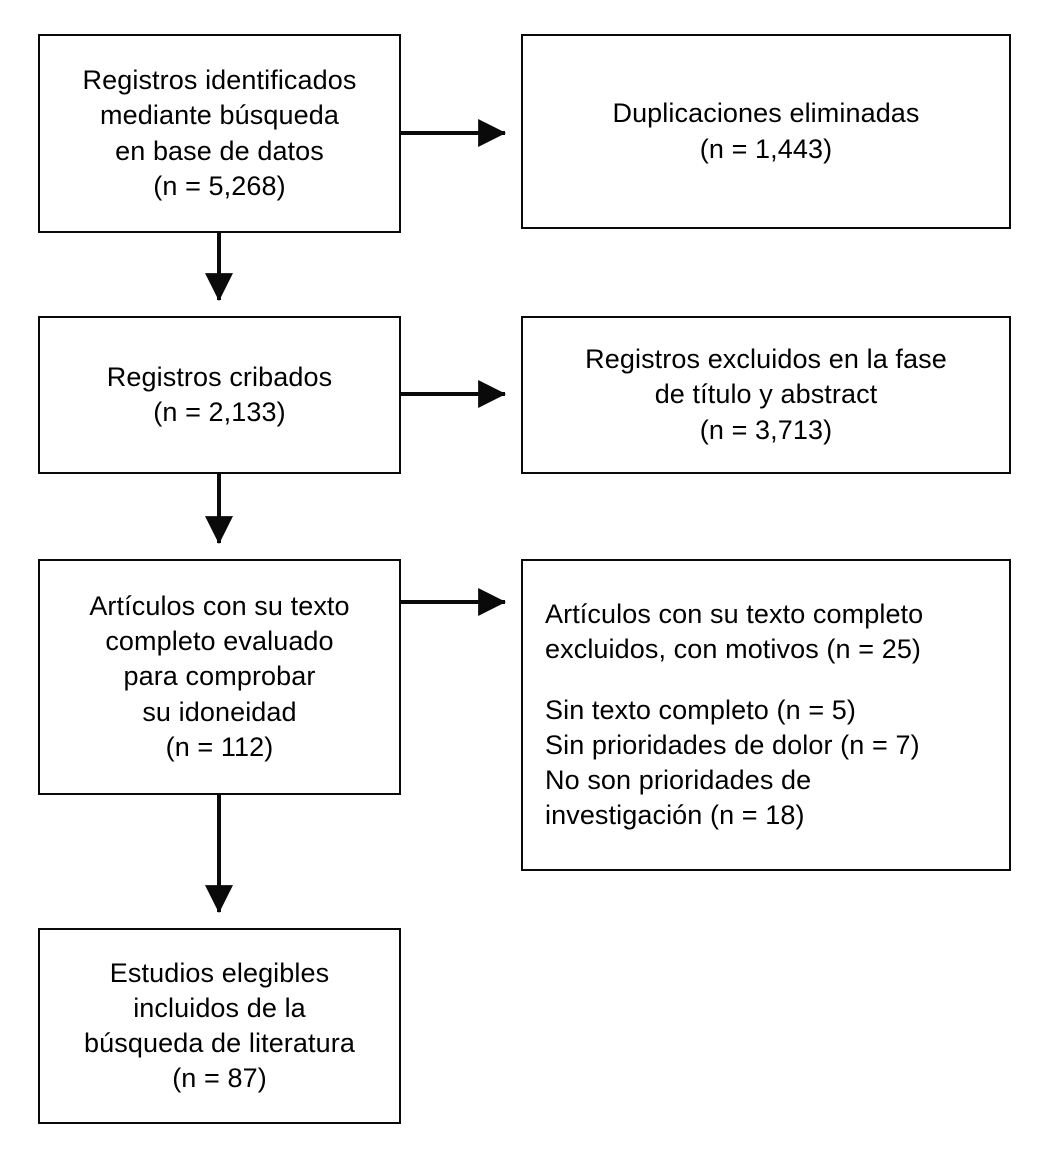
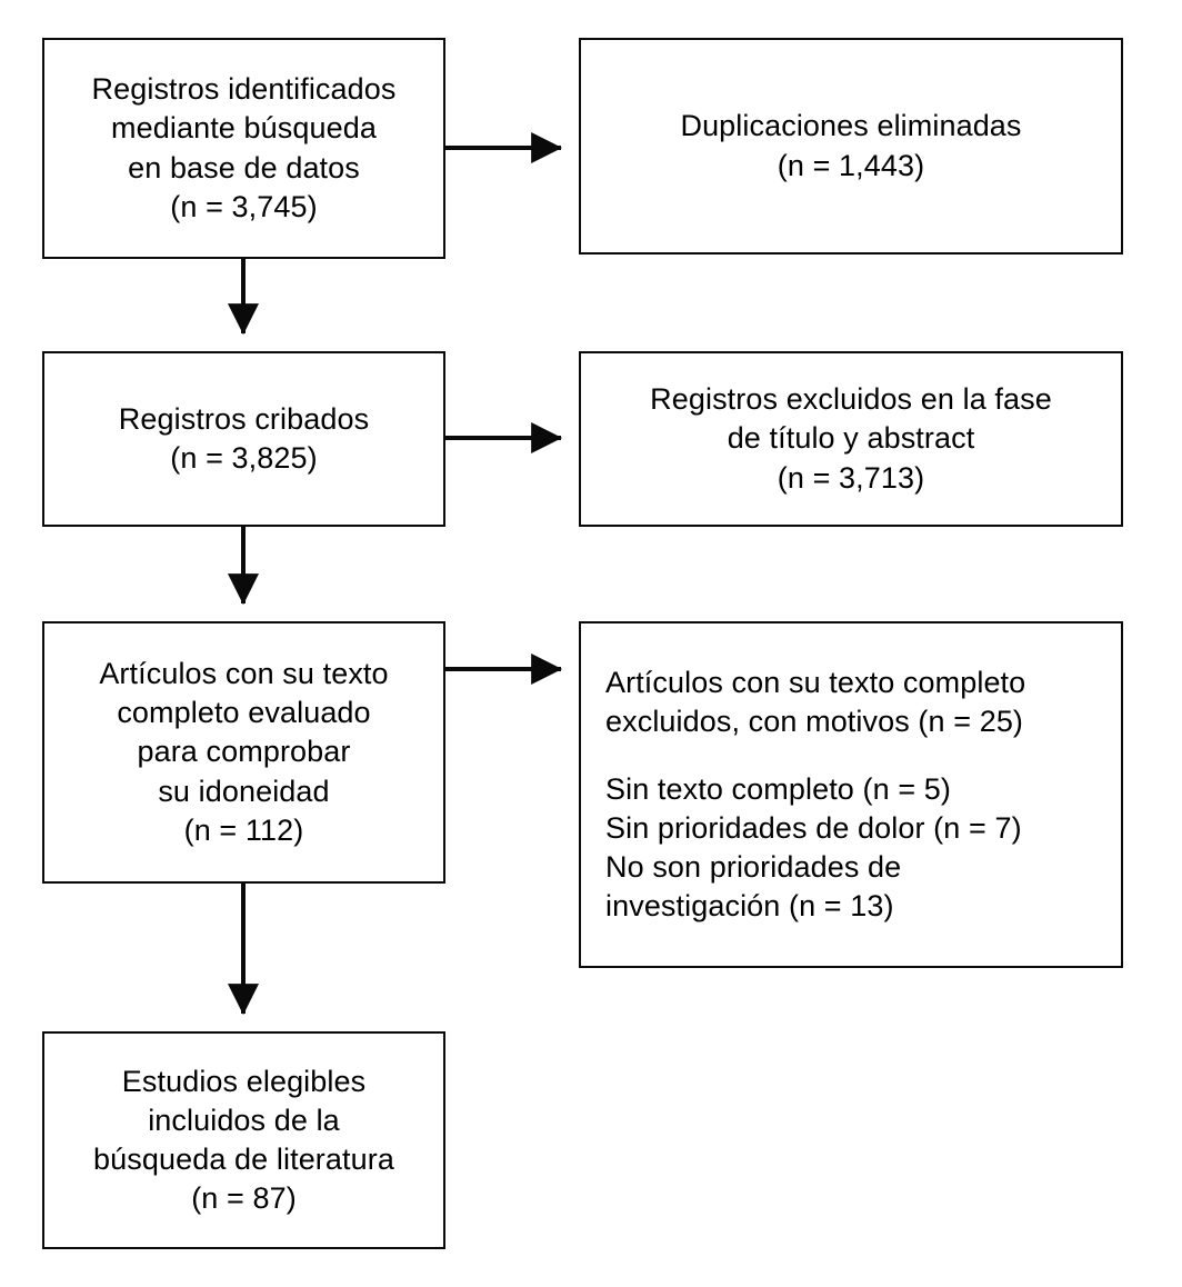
  Registros identificados
  mediante búsqueda
  en base de datos
- (n = 5,268)
+ (n = 3,745)
  Duplicaciones eliminadas
  (n = 1,443)
  Registros cribados
- (n = 2,133)
+ (n = 3,825)
  Registros excluidos en la fase
  de título y abstract
  (n = 3,713)
  Artículos con su texto
  completo evaluado
  para comprobar
  su idoneidad
  (n = 112)
  Artículos con su texto completo
  excluidos, con motivos (n = 25)
  Sin texto completo (n = 5)
  Sin prioridades de dolor (n = 7)
  No son prioridades de
- investigación (n = 18)
+ investigación (n = 13)
  Estudios elegibles
  incluidos de la
  búsqueda de literatura
  (n = 87)
